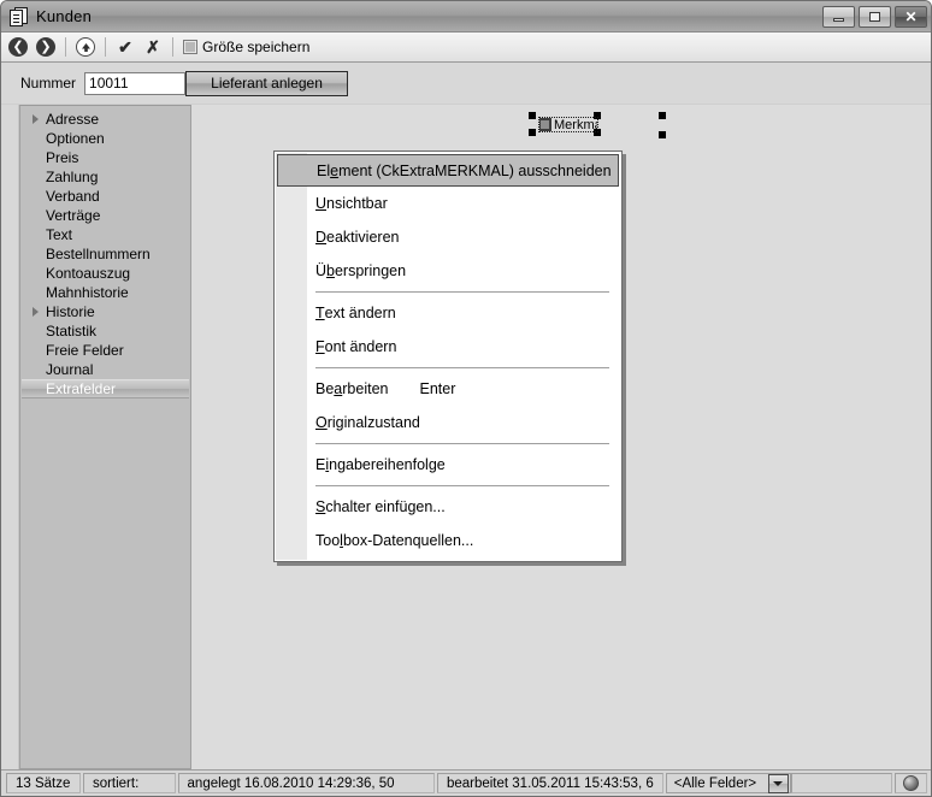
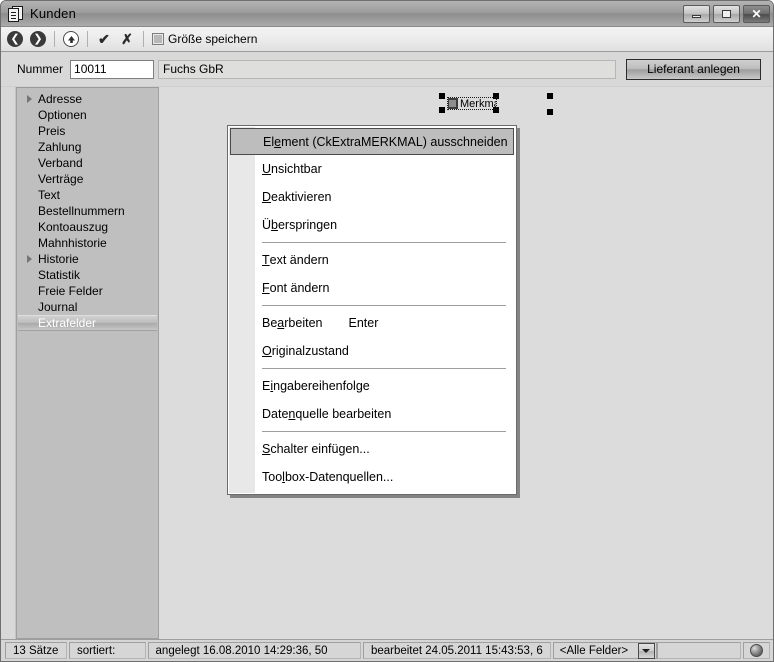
  Kunden
  ✕
  ❮
  ❯
  ✔
  ✗
  Größe speichern
  Nummer
  10011
+ Fuchs GbR
  Lieferant anlegen
  Adresse
  Optionen
  Preis
  Zahlung
  Verband
  Verträge
  Text
  Bestellnummern
  Kontoauszug
  Mahnhistorie
  Historie
  Statistik
  Freie Felder
  Journal
  Extrafelder
  Merkm
  El
  e
  ment (CkExtraMERKMAL) ausschneiden
  U
  nsichtbar
  D
  eaktivieren
  Ü
  b
  erspringen
  T
  ext ändern
  F
  ont ändern
  Be
  a
  rbeiten
  Enter
  O
  riginalzustand
  E
  i
  ngabereihenfolge
+ Date
+ n
+ quelle bearbeiten
  S
  chalter einfügen...
  Too
  l
  box-Datenquellen...
  13 Sätze
  sortiert:
  angelegt 16.08.2010 14:29:36, 50
- bearbeitet 31.05.2011 15:43:53, 6
+ bearbeitet 24.05.2011 15:43:53, 6
  <Alle Felder>
